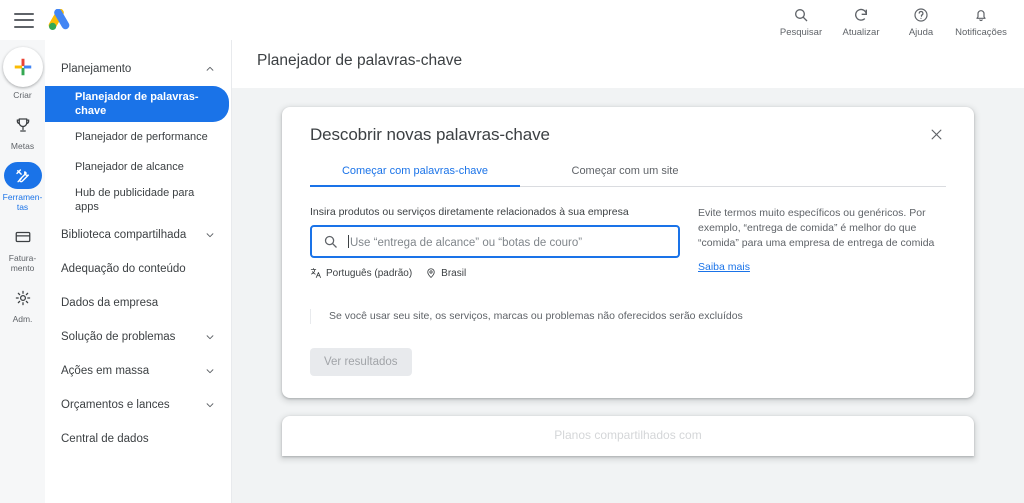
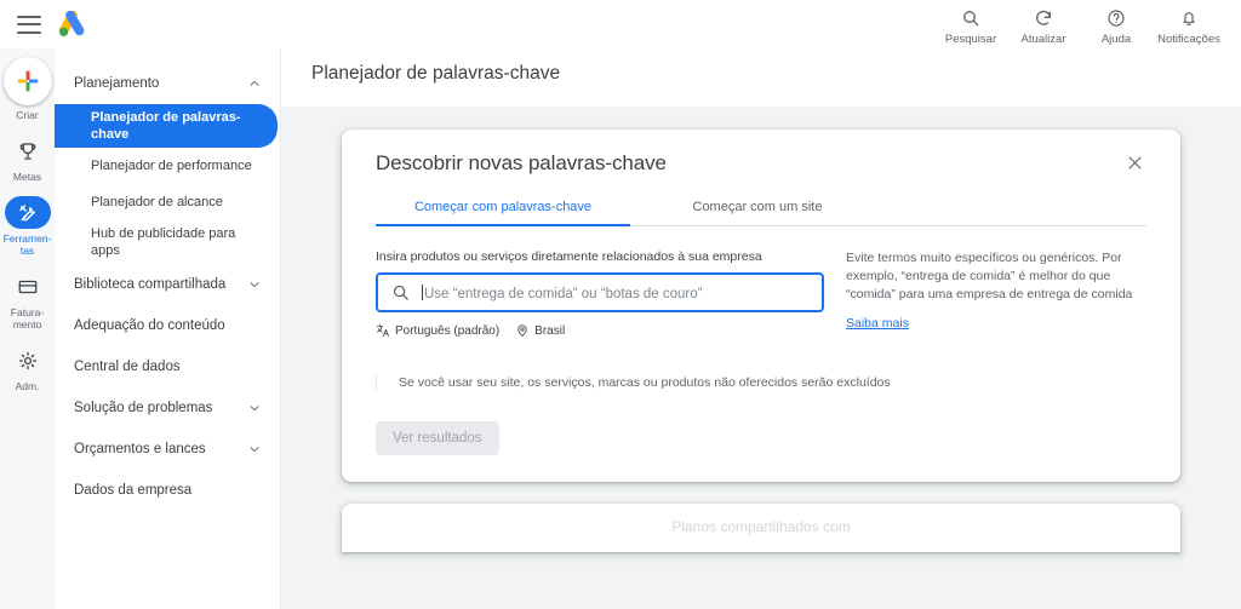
  Pesquisar
  Atualizar
  Ajuda
  Notificações
  Criar
  Metas
  Ferramen-
  tas
  Fatura-
  mento
  Adm.
  Planejamento
  Planejador de palavras-chave
  Planejador de performance
  Planejador de alcance
  Hub de publicidade para apps
  Biblioteca compartilhada
  Adequação do conteúdo
- Dados da empresa
+ Central de dados
  Solução de problemas
- Ações em massa
  Orçamentos e lances
- Central de dados
+ Dados da empresa
  Planejador de palavras-chave
  Descobrir novas palavras-chave
  Começar com palavras-chave
  Começar com um site
  Insira produtos ou serviços diretamente relacionados à sua empresa
- Use “entrega de alcance” ou “botas de couro”
+ Use “entrega de comida” ou “botas de couro”
  Português (padrão)
  Brasil
  Evite termos muito específicos ou genéricos. Por exemplo, “entrega de comida” é melhor do que “comida” para uma empresa de entrega de comida
  Saiba mais
- Se você usar seu site, os serviços, marcas ou problemas não oferecidos serão excluídos
+ Se você usar seu site, os serviços, marcas ou produtos não oferecidos serão excluídos
  Ver resultados
  Planos compartilhados com
